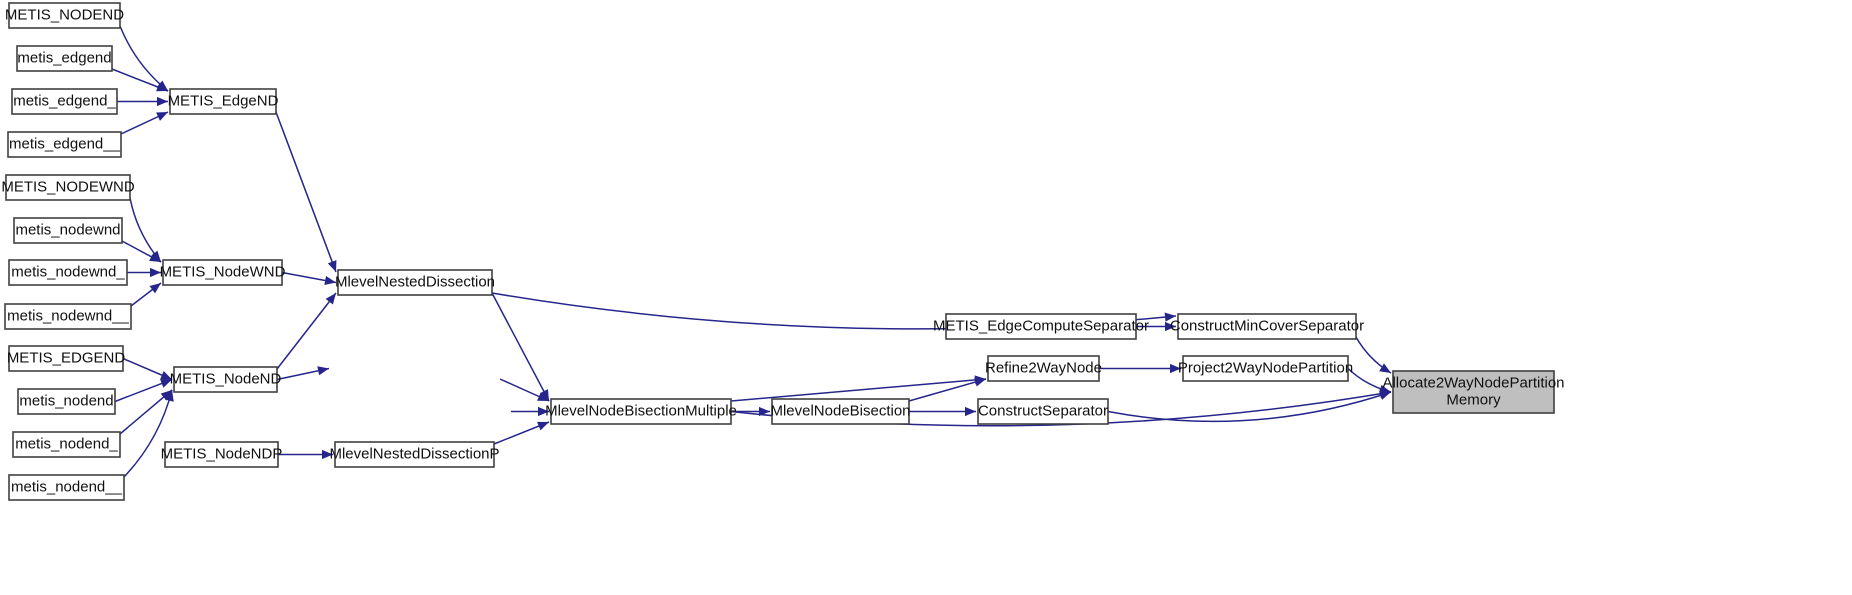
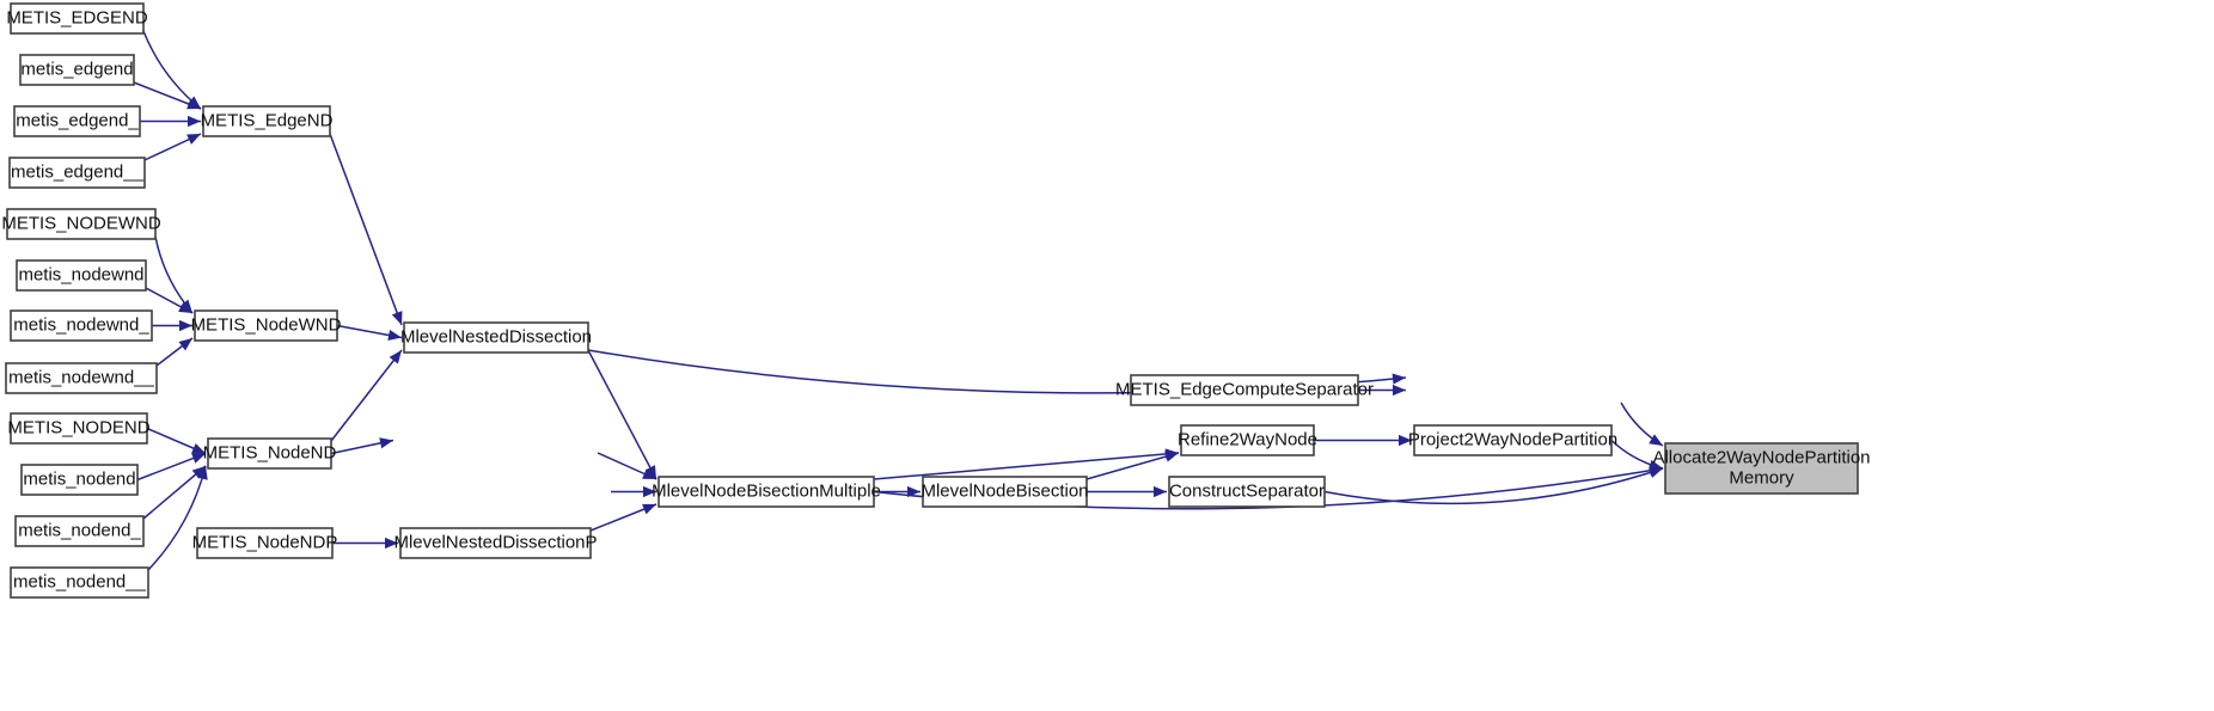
- METIS_NODEND
+ METIS_EDGEND
  metis_edgend
  metis_edgend_
  metis_edgend__
  METIS_EdgeND
  METIS_NODEWND
  metis_nodewnd
  metis_nodewnd_
  metis_nodewnd__
  METIS_NodeWND
- METIS_EDGEND
+ METIS_NODEND
  metis_nodend
  metis_nodend_
  metis_nodend__
  METIS_NodeND
  METIS_NodeNDP
  MlevelNestedDissection
  MlevelNestedDissectionP
  MlevelNodeBisectionMultiple
  MlevelNodeBisection
  METIS_EdgeComputeSeparator
  Refine2WayNode
  ConstructSeparator
- ConstructMinCoverSeparator
  Project2WayNodePartition
  Allocate2WayNodePartition Memory
